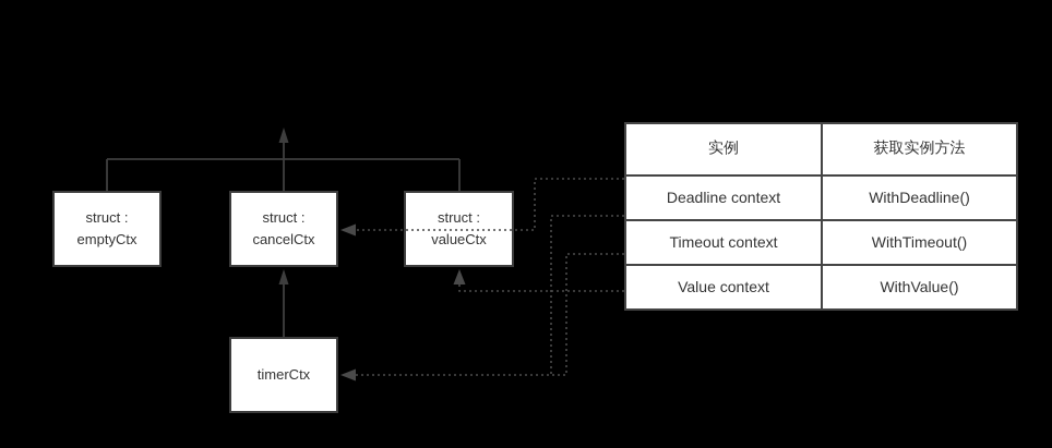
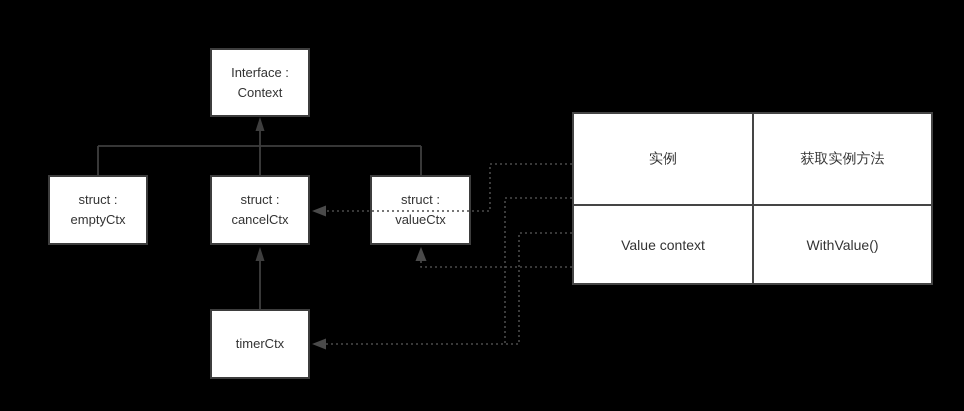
+ Interface :
+ Context
  struct :
  emptyCtx
  struct :
  cancelCtx
  struct :
  valueCtx
  timerCtx
  实例	获取实例方法
- Deadline context	WithDeadline()
- Timeout context	WithTimeout()
  Value context	WithValue()
